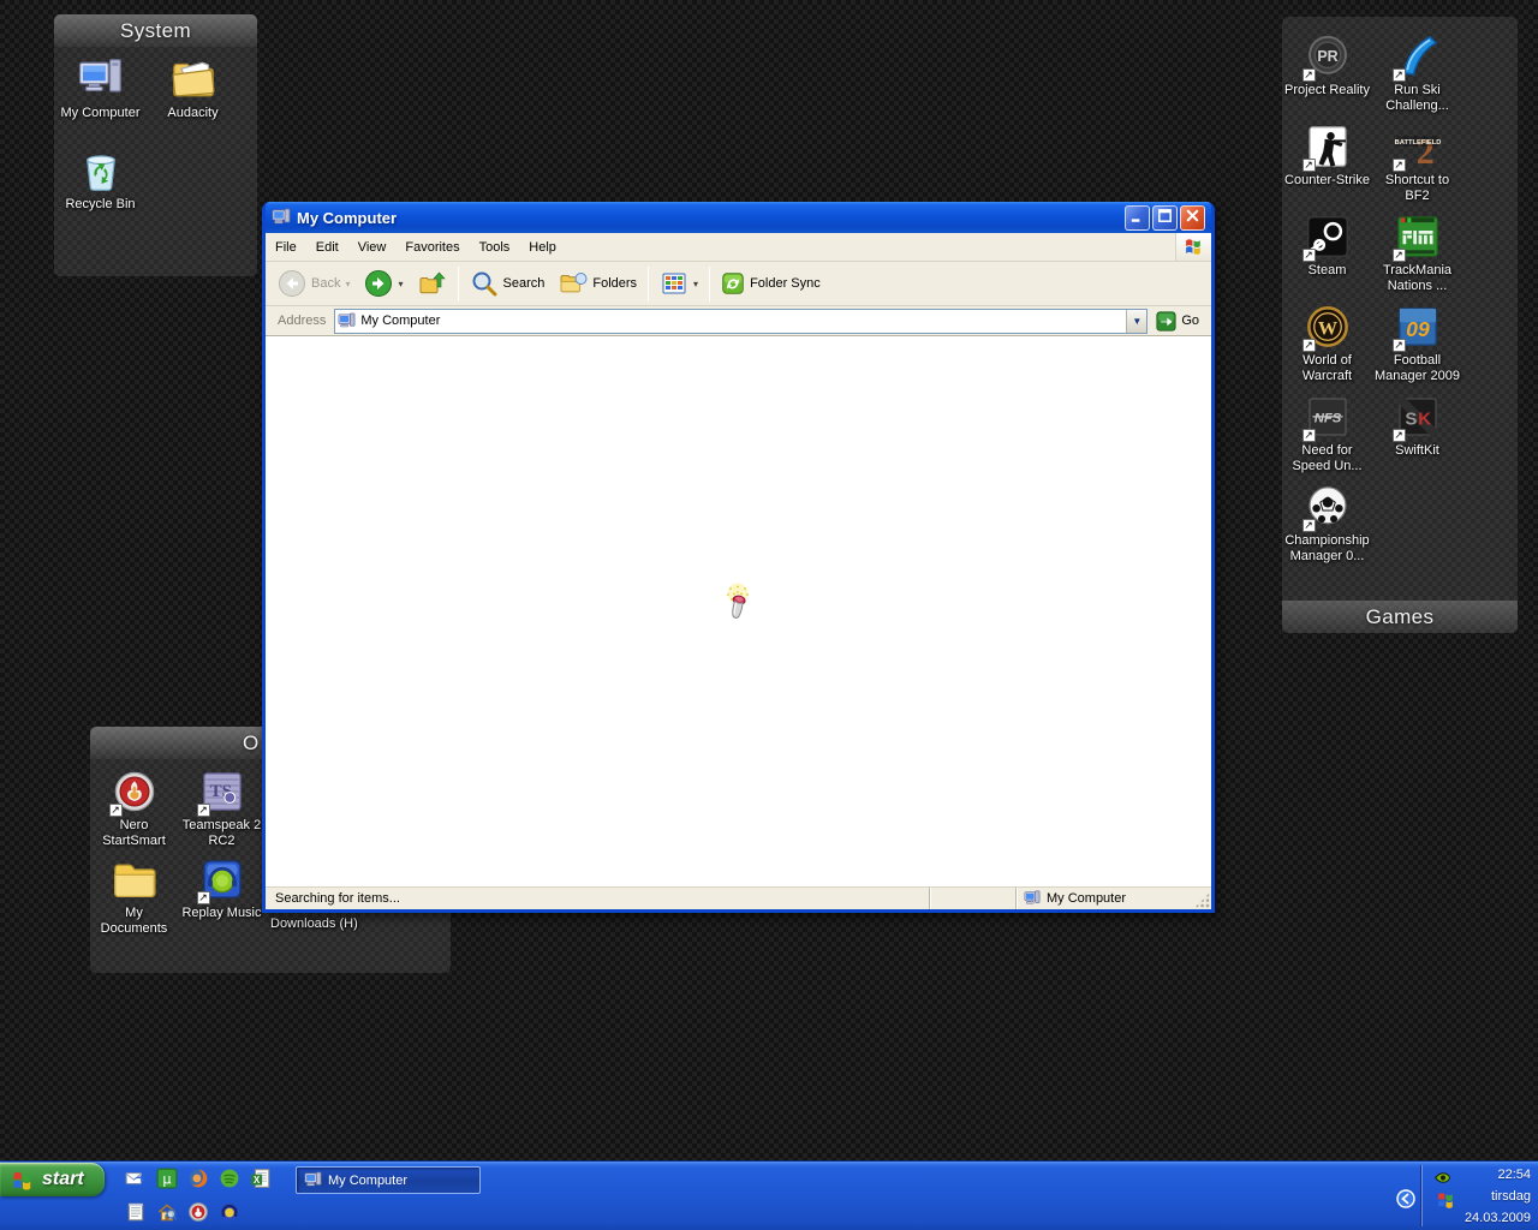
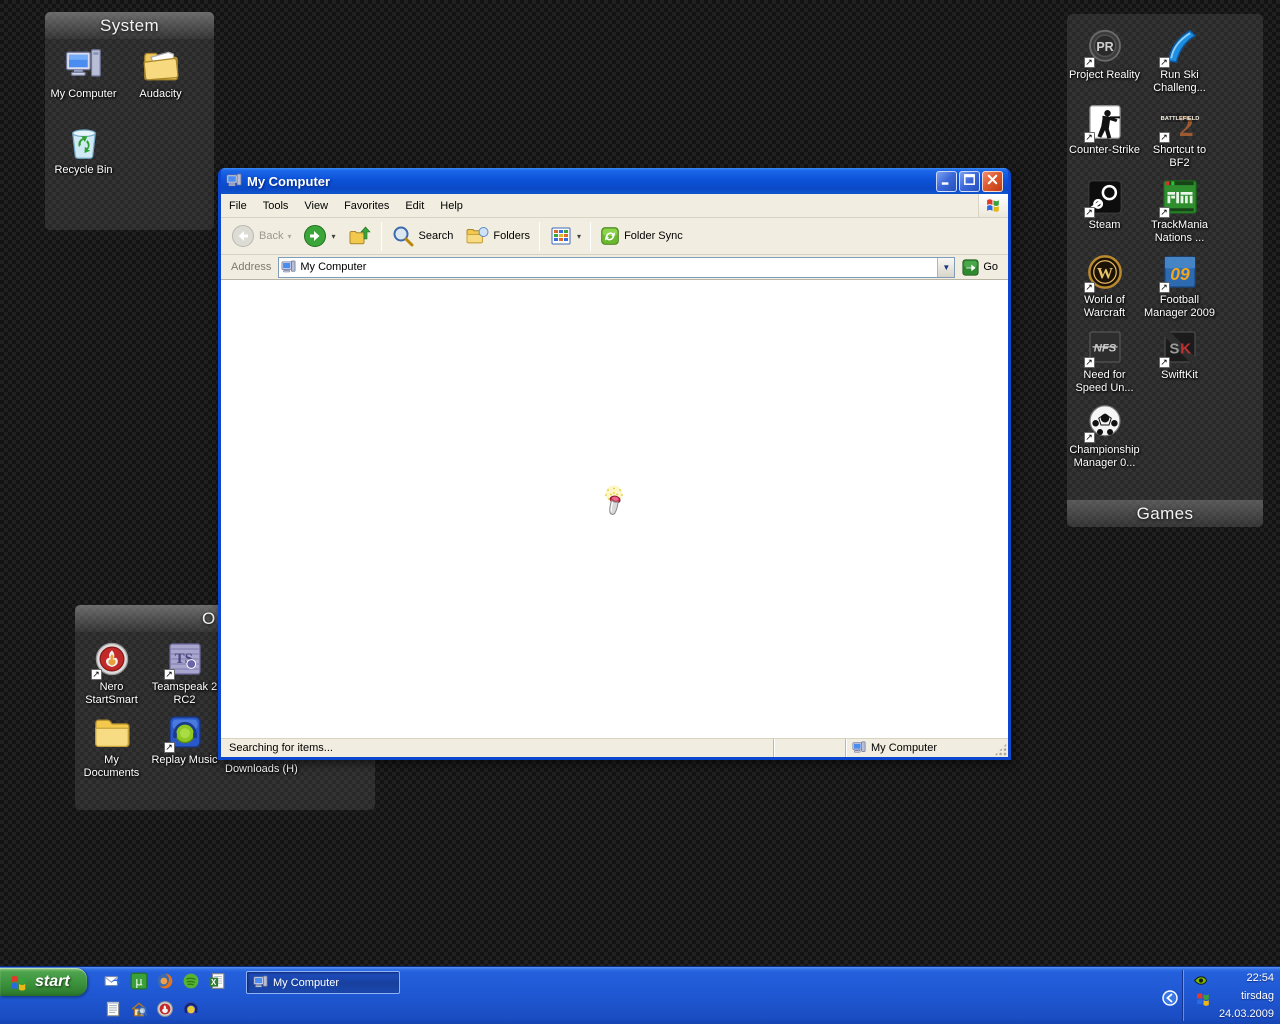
  System
  My Computer
  Audacity
  Recycle Bin
  PR
  ↗
  Project Reality
  ↗
  Run Ski
  Challeng...
  ↗
  Counter-Strike
  2
  ↗
  Shortcut to
  BF2
  ↗
  Steam
  ↗
  TrackMania
  Nations ...
  W
  ↗
  World of
  Warcraft
  09
  ↗
  Football
  Manager 2009
  NFS
  ↗
  Need for
  Speed Un...
  S
  K
  ↗
  SwiftKit
  ↗
  Championship
  Manager 0...
  Games
  O
  ↗
  Nero
  StartSmart
  TS
  ↗
  Teamspeak 2
  RC2
  My Documents
  ↗
  Replay Music
  Downloads (H)
  My Computer
  File
- Edit
+ Tools
  View
  Favorites
- Tools
+ Edit
  Help
  Back
  ▾
  ▾
  Search
  Folders
  ▾
  Folder Sync
  Address
  My Computer
  ▼
  Go
  Searching for items...
  My Computer
  start
  µ
  X
  My Computer
  22:54
  tirsdag
  24.03.2009
